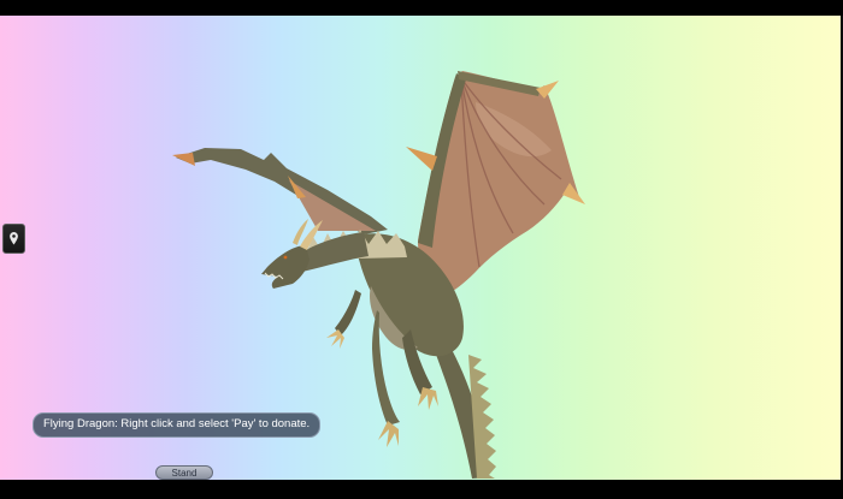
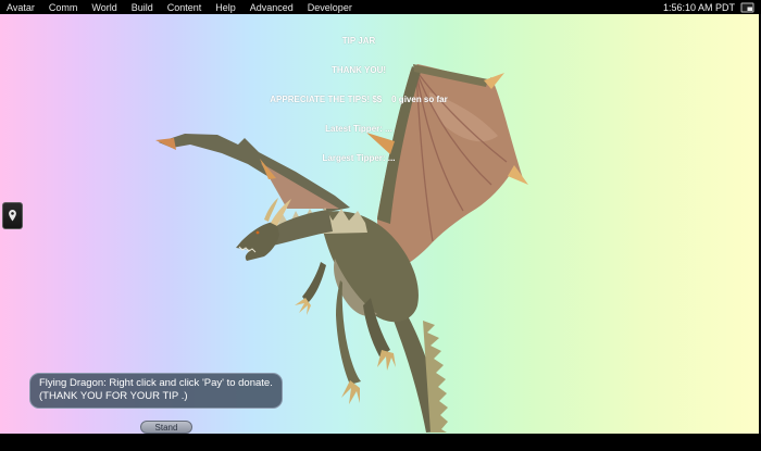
+ Avatar
+ Comm
+ World
+ Build
+ Content
+ Help
+ Advanced
+ Developer
+ 1:56:10 AM PDT
+ TIP JAR
+ THANK YOU!
+ APPRECIATE THE TIPS! $$ 0 given so far
+ Latest Tipper: ...
+ Largest Tipper: ...
- Flying Dragon: Right click and select 'Pay' to donate.
+ Flying Dragon: Right click and click 'Pay' to donate.
+ (THANK YOU FOR YOUR TIP .)
  Stand
